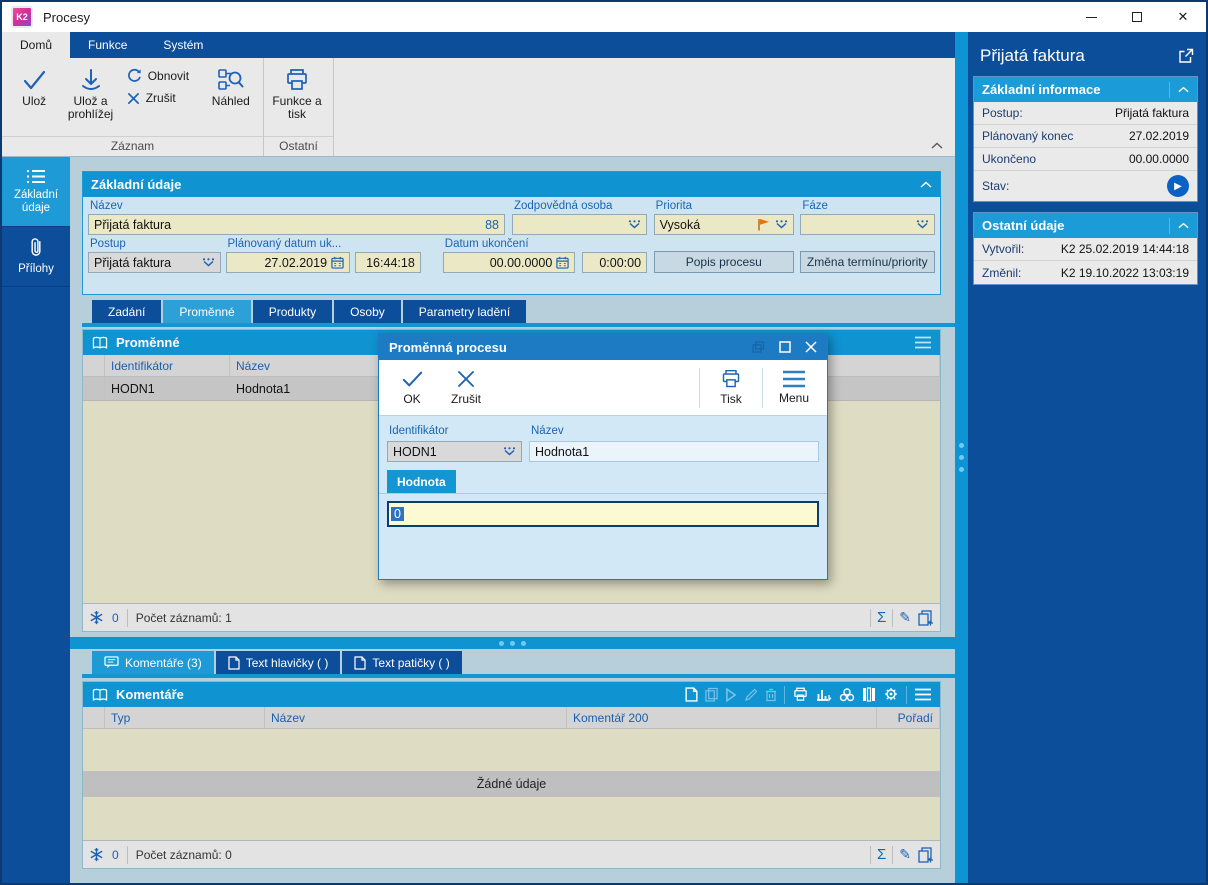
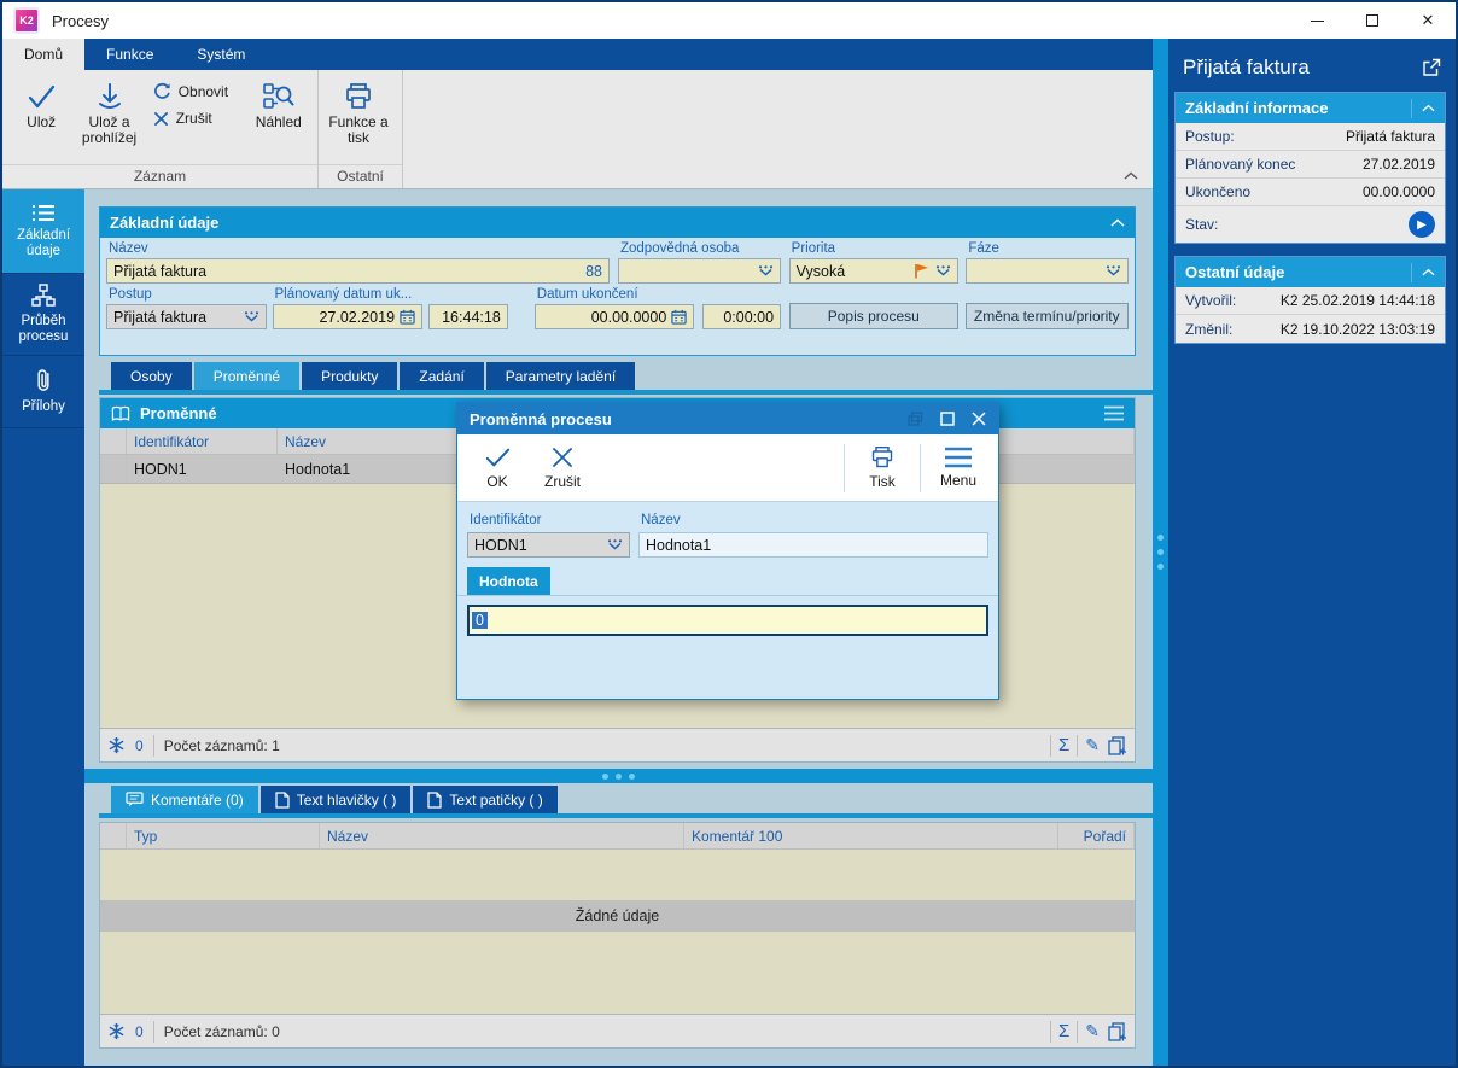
  K2
  Procesy
  ✕
  Domů
  Funkce
  Systém
  Ulož
  Ulož a prohlížej
  Obnovit
  Zrušit
  Náhled
  Záznam
  Funkce a tisk
  Ostatní
  Základní údaje
+ Průběh procesu
  Přílohy
  Základní údaje
  Název
  Přijatá faktura
  88
  Zodpovědná osoba
  Priorita
  Vysoká
  Fáze
  Postup
  Přijatá faktura
  Plánovaný datum uk...
  27.02.2019
  16:44:18
  Datum ukončení
  00.00.0000
  0:00:00
  Popis procesu
  Změna termínu/priority
- Zadání
+ Osoby
  Proměnné
  Produkty
- Osoby
+ Zadání
  Parametry ladění
  Proměnné
  Identifikátor
  Název
  HODN1
  Hodnota1
  0
  Počet záznamů: 1
  Σ
  ✎
- Komentáře (3)
+ Komentáře (0)
  Text hlavičky ( )
  Text patičky ( )
- Komentáře
  Typ
  Název
- Komentář 200
+ Komentář 100
  Pořadí
  Žádné údaje
  0
  Počet záznamů: 0
  Σ
  ✎
  Přijatá faktura
  Základní informace
  Postup:
  Přijatá faktura
  Plánovaný konec
  27.02.2019
  Ukončeno
  00.00.0000
  Stav:
  ▶
  Ostatní údaje
  Vytvořil:
  K2 25.02.2019 14:44:18
  Změnil:
  K2 19.10.2022 13:03:19
  Proměnná procesu
  OK
  Zrušit
  Tisk
  Menu
  Identifikátor
  Název
  HODN1
  Hodnota1
  Hodnota
  0
